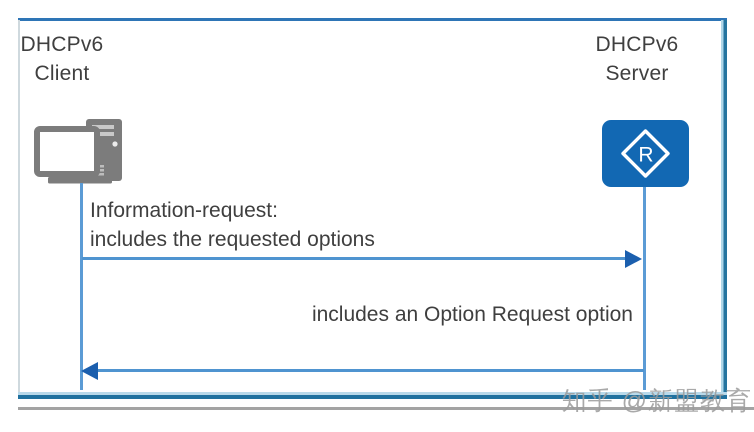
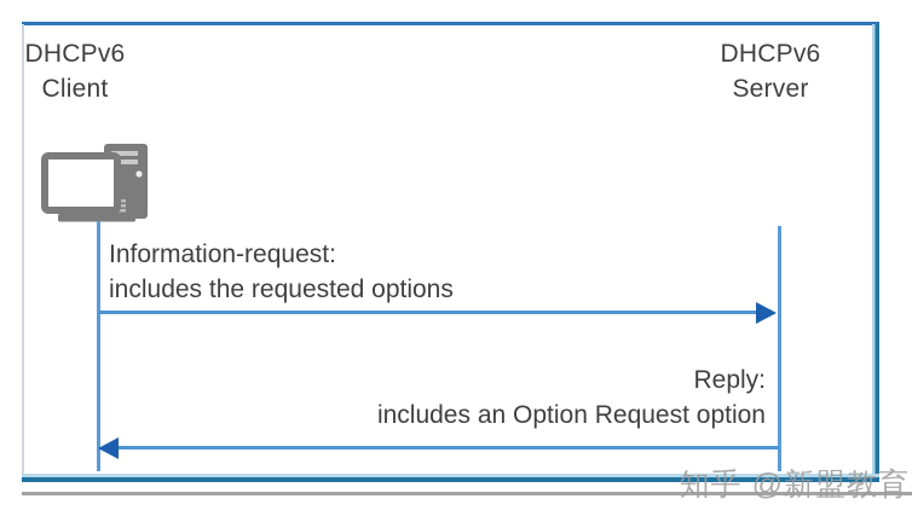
  DHCPv6
  Client
  DHCPv6
  Server
- R
  Information-request:
  includes the requested options
+ Reply:
  includes an Option Request option
  知乎 @新盟教育
